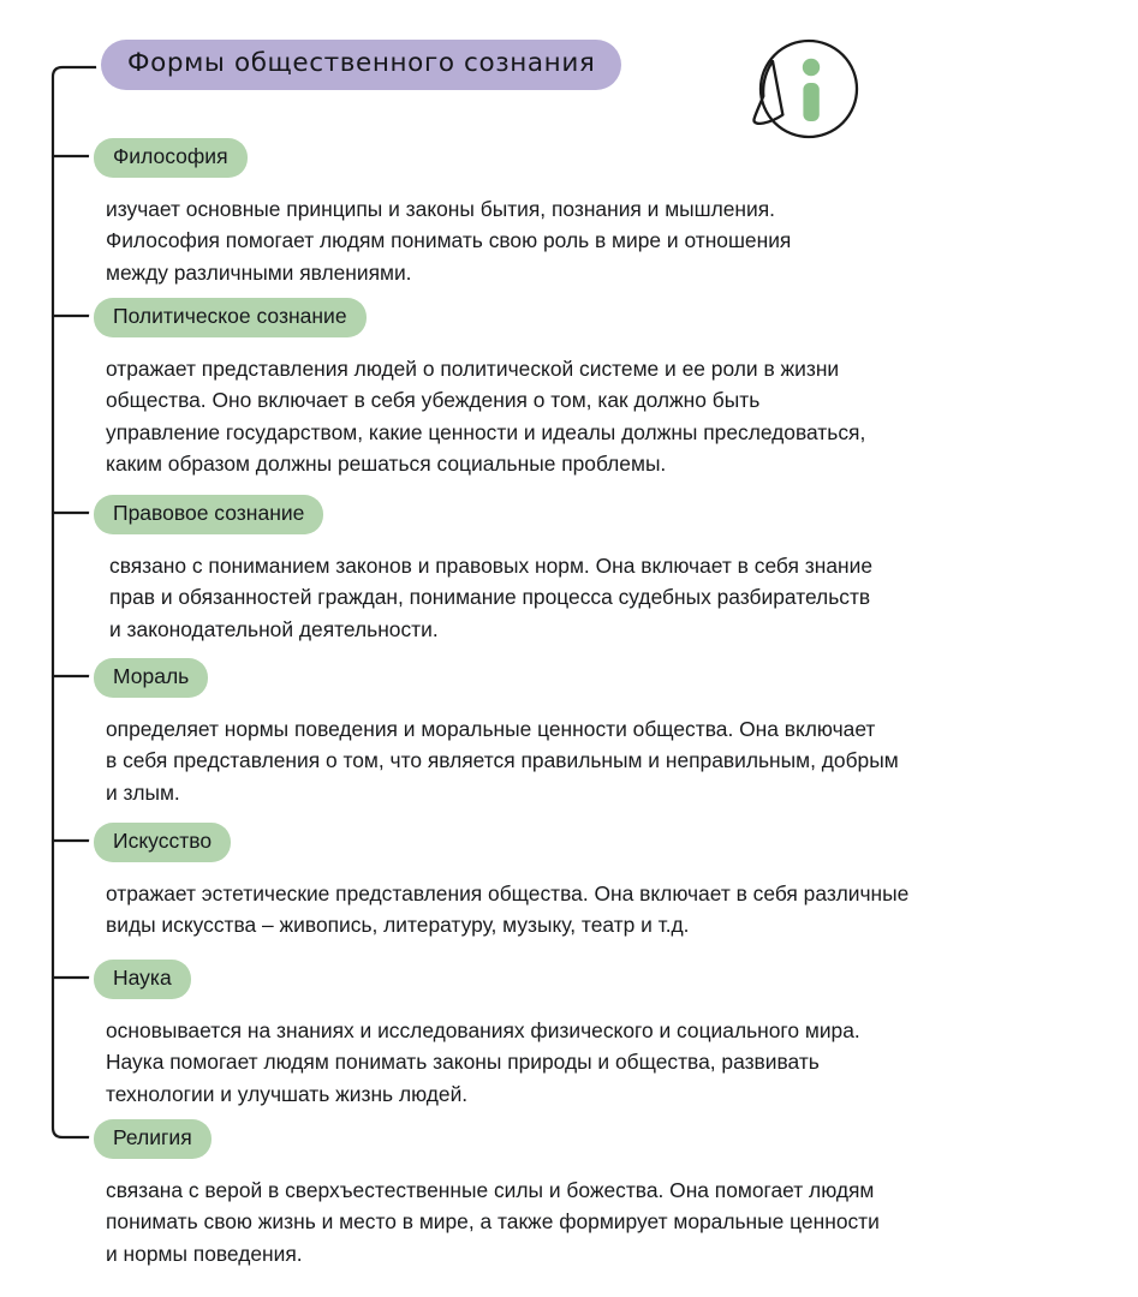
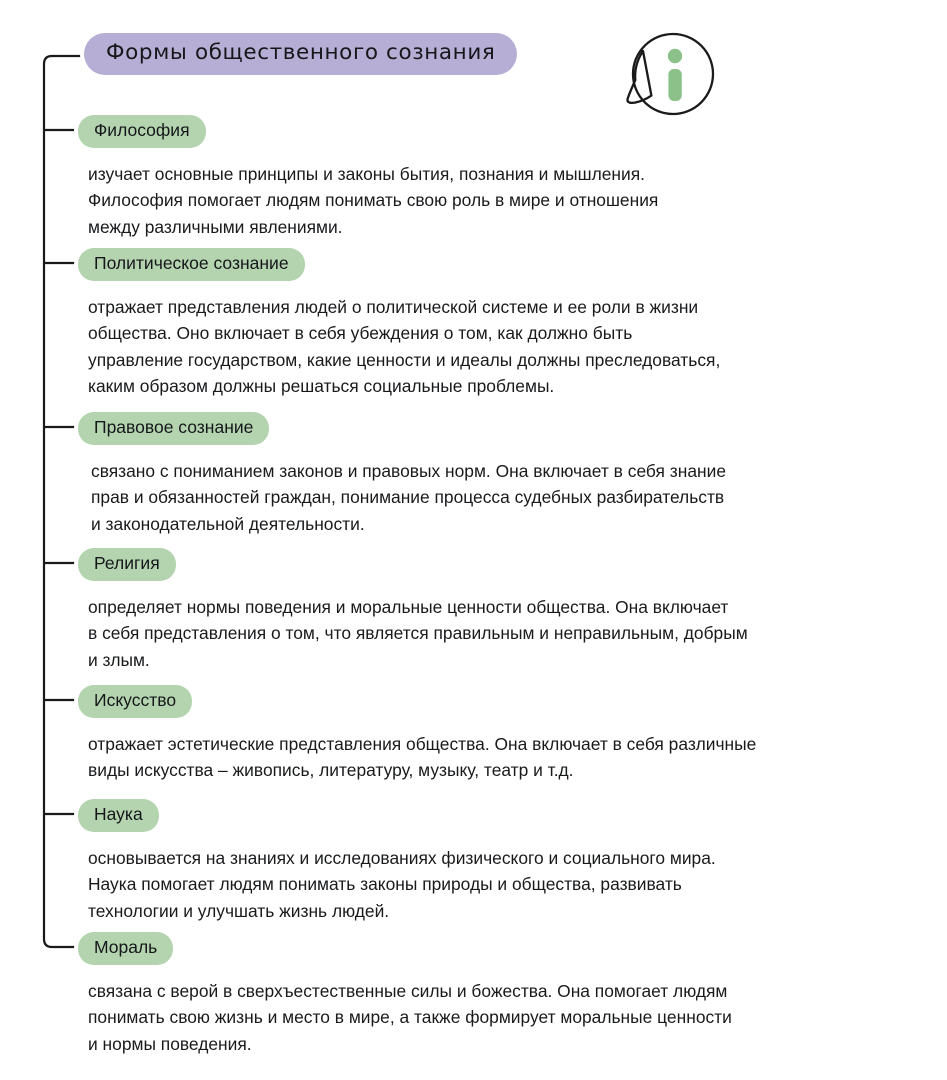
  Формы общественного сознания
  Философия
  изучает основные принципы и законы бытия, познания и мышления.
  Философия помогает людям понимать свою роль в мире и отношения
  между различными явлениями.
  Политическое сознание
  отражает представления людей о политической системе и ее роли в жизни
  общества. Оно включает в себя убеждения о том, как должно быть
  управление государством, какие ценности и идеалы должны преследоваться,
  каким образом должны решаться социальные проблемы.
  Правовое сознание
  связано с пониманием законов и правовых норм. Она включает в себя знание
  прав и обязанностей граждан, понимание процесса судебных разбирательств
  и законодательной деятельности.
- Мораль
+ Религия
  определяет нормы поведения и моральные ценности общества. Она включает
  в себя представления о том, что является правильным и неправильным, добрым
  и злым.
  Искусство
  отражает эстетические представления общества. Она включает в себя различные
  виды искусства – живопись, литературу, музыку, театр и т.д.
  Наука
  основывается на знаниях и исследованиях физического и социального мира.
  Наука помогает людям понимать законы природы и общества, развивать
  технологии и улучшать жизнь людей.
- Религия
+ Мораль
  связана с верой в сверхъестественные силы и божества. Она помогает людям
  понимать свою жизнь и место в мире, а также формирует моральные ценности
  и нормы поведения.
